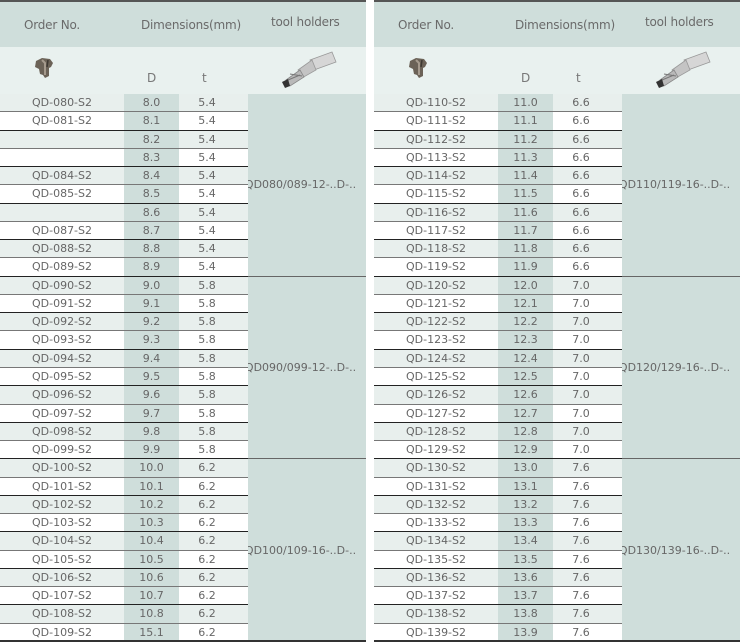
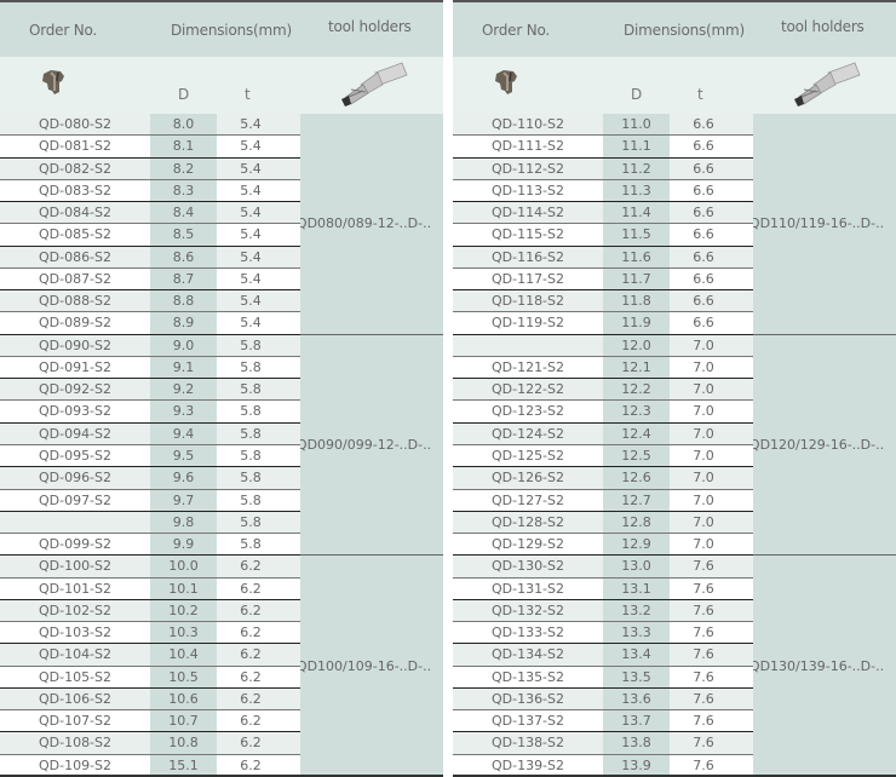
  Order No.
  Dimensions(mm)
  tool holders
  D
  t
  QD080/089-12-..D-..
  QD-080-S2
  8.0
  5.4
  QD-081-S2
  8.1
  5.4
+ QD-082-S2
  8.2
  5.4
+ QD-083-S2
  8.3
  5.4
  QD-084-S2
  8.4
  5.4
  QD-085-S2
  8.5
  5.4
+ QD-086-S2
  8.6
  5.4
  QD-087-S2
  8.7
  5.4
  QD-088-S2
  8.8
  5.4
  QD-089-S2
  8.9
  5.4
  QD090/099-12-..D-..
  QD-090-S2
  9.0
  5.8
  QD-091-S2
  9.1
  5.8
  QD-092-S2
  9.2
  5.8
  QD-093-S2
  9.3
  5.8
  QD-094-S2
  9.4
  5.8
  QD-095-S2
  9.5
  5.8
  QD-096-S2
  9.6
  5.8
  QD-097-S2
  9.7
  5.8
- QD-098-S2
  9.8
  5.8
  QD-099-S2
  9.9
  5.8
  QD100/109-16-..D-..
  QD-100-S2
  10.0
  6.2
  QD-101-S2
  10.1
  6.2
  QD-102-S2
  10.2
  6.2
  QD-103-S2
  10.3
  6.2
  QD-104-S2
  10.4
  6.2
  QD-105-S2
  10.5
  6.2
  QD-106-S2
  10.6
  6.2
  QD-107-S2
  10.7
  6.2
  QD-108-S2
  10.8
  6.2
  QD-109-S2
  15.1
  6.2
  Order No.
  Dimensions(mm)
  tool holders
  D
  t
  QD110/119-16-..D-..
  QD-110-S2
  11.0
  6.6
  QD-111-S2
  11.1
  6.6
  QD-112-S2
  11.2
  6.6
  QD-113-S2
  11.3
  6.6
  QD-114-S2
  11.4
  6.6
  QD-115-S2
  11.5
  6.6
  QD-116-S2
  11.6
  6.6
  QD-117-S2
  11.7
  6.6
  QD-118-S2
  11.8
  6.6
  QD-119-S2
  11.9
  6.6
  QD120/129-16-..D-..
- QD-120-S2
  12.0
  7.0
  QD-121-S2
  12.1
  7.0
  QD-122-S2
  12.2
  7.0
  QD-123-S2
  12.3
  7.0
  QD-124-S2
  12.4
  7.0
  QD-125-S2
  12.5
  7.0
  QD-126-S2
  12.6
  7.0
  QD-127-S2
  12.7
  7.0
  QD-128-S2
  12.8
  7.0
  QD-129-S2
  12.9
  7.0
  QD130/139-16-..D-..
  QD-130-S2
  13.0
  7.6
  QD-131-S2
  13.1
  7.6
  QD-132-S2
  13.2
  7.6
  QD-133-S2
  13.3
  7.6
  QD-134-S2
  13.4
  7.6
  QD-135-S2
  13.5
  7.6
  QD-136-S2
  13.6
  7.6
  QD-137-S2
  13.7
  7.6
  QD-138-S2
  13.8
  7.6
  QD-139-S2
  13.9
  7.6
